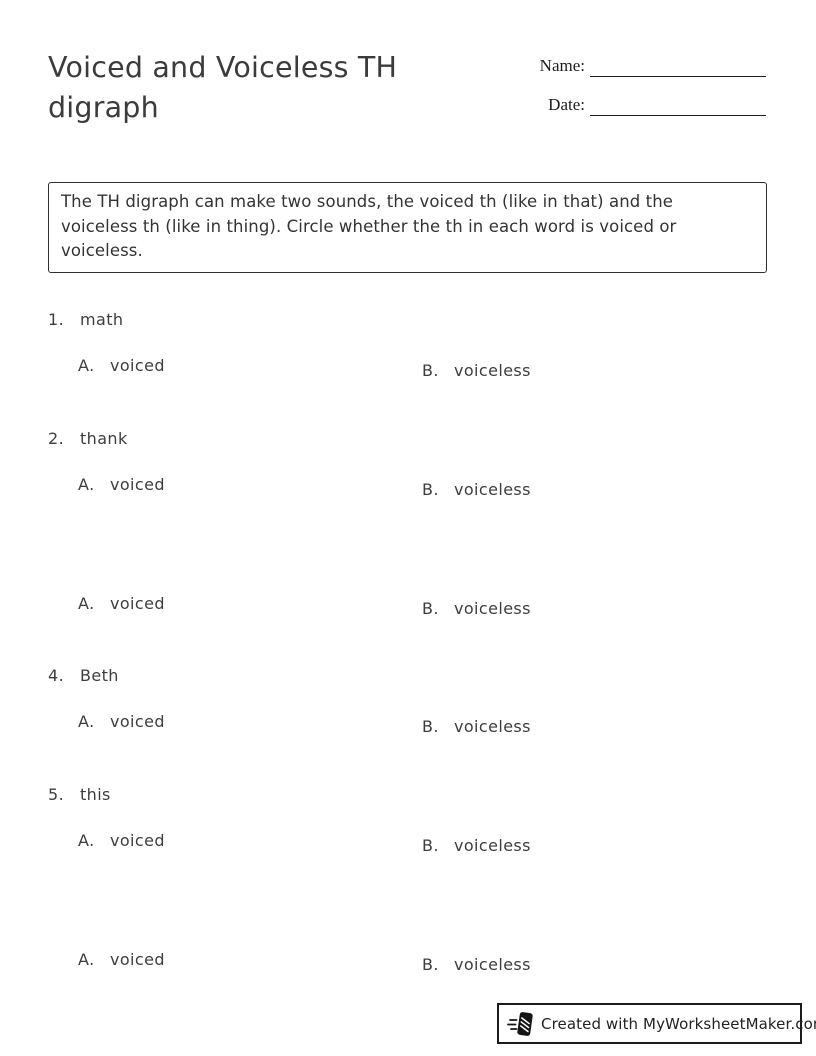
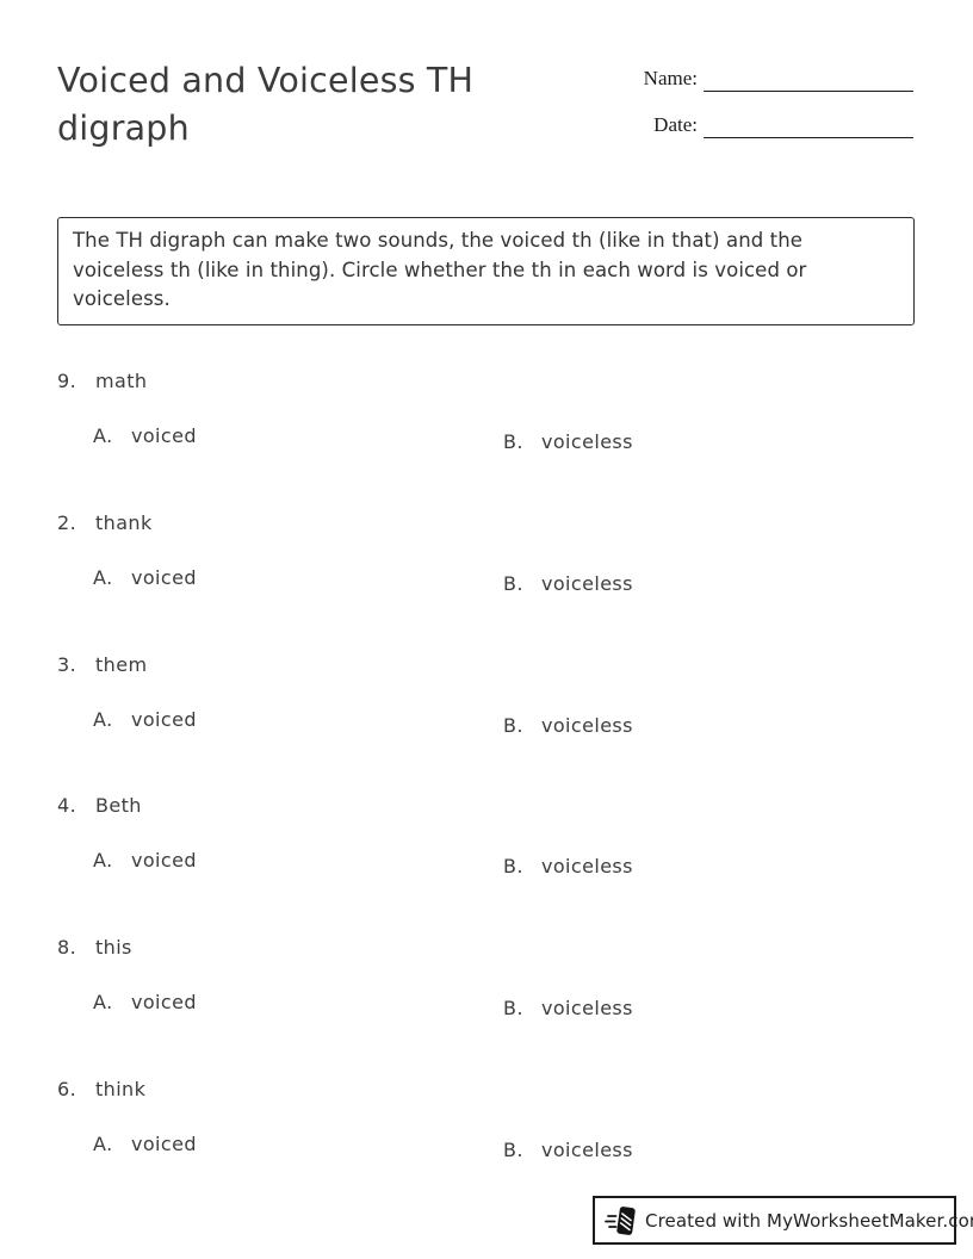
  Voiced and Voiceless TH
  digraph
  Name:
  Date:
  The TH digraph can make two sounds, the voiced th (like in that) and the voiceless th (like in thing). Circle whether the th in each word is voiced or voiceless.
- 1.
+ 9.
  math
  A.
  voiced
  B.
  voiceless
  2.
  thank
  A.
  voiced
  B.
  voiceless
+ 3.
+ them
  A.
  voiced
  B.
  voiceless
  4.
  Beth
  A.
  voiced
  B.
  voiceless
- 5.
+ 8.
  this
  A.
  voiced
  B.
  voiceless
+ 6.
+ think
  A.
  voiced
  B.
  voiceless
  Created with MyWorksheetMaker.co
